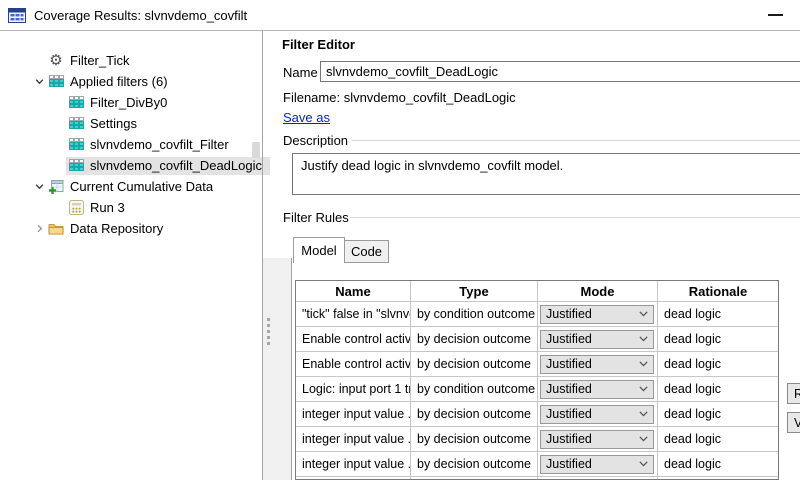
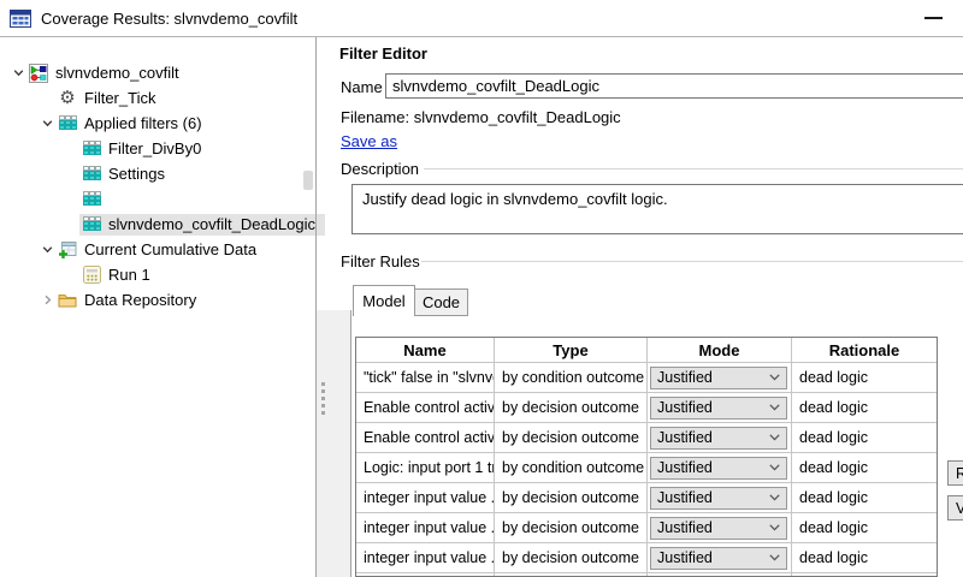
  Coverage Results: slvnvdemo_covfilt
+ slvnvdemo_covfilt
  ⚙
  Filter_Tick
  Applied filters (6)
  Filter_DivBy0
  Settings
- slvnvdemo_covfilt_Filter
  slvnvdemo_covfilt_DeadLogic
  Current Cumulative Data
- Run 3
+ Run 1
  Data Repository
  Filter Editor
  Name
  slvnvdemo_covfilt_DeadLogic
  Filename: slvnvdemo_covfilt_DeadLogic
  Save as
  Description
- Justify dead logic in slvnvdemo_covfilt model.
+ Justify dead logic in slvnvdemo_covfilt logic.
  Filter Rules
  Model
  Code
  Name
  Type
  Mode
  Rationale
  "tick" false in "slvnv
  by condition outcome
  Justified
  dead logic
  Enable control activ
  by decision outcome
  Justified
  dead logic
  Enable control activ
  by decision outcome
  Justified
  dead logic
  Logic: input port 1 tr
  by condition outcome
  Justified
  dead logic
  integer input value .
  by decision outcome
  Justified
  dead logic
  integer input value .
  by decision outcome
  Justified
  dead logic
  integer input value .
  by decision outcome
  Justified
  dead logic
  R
